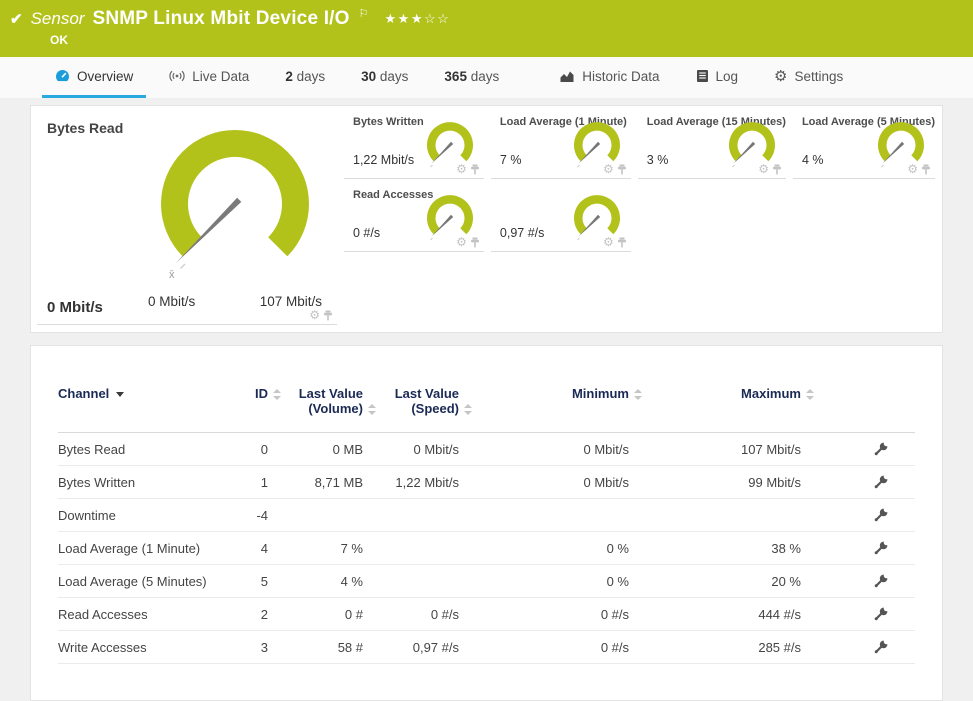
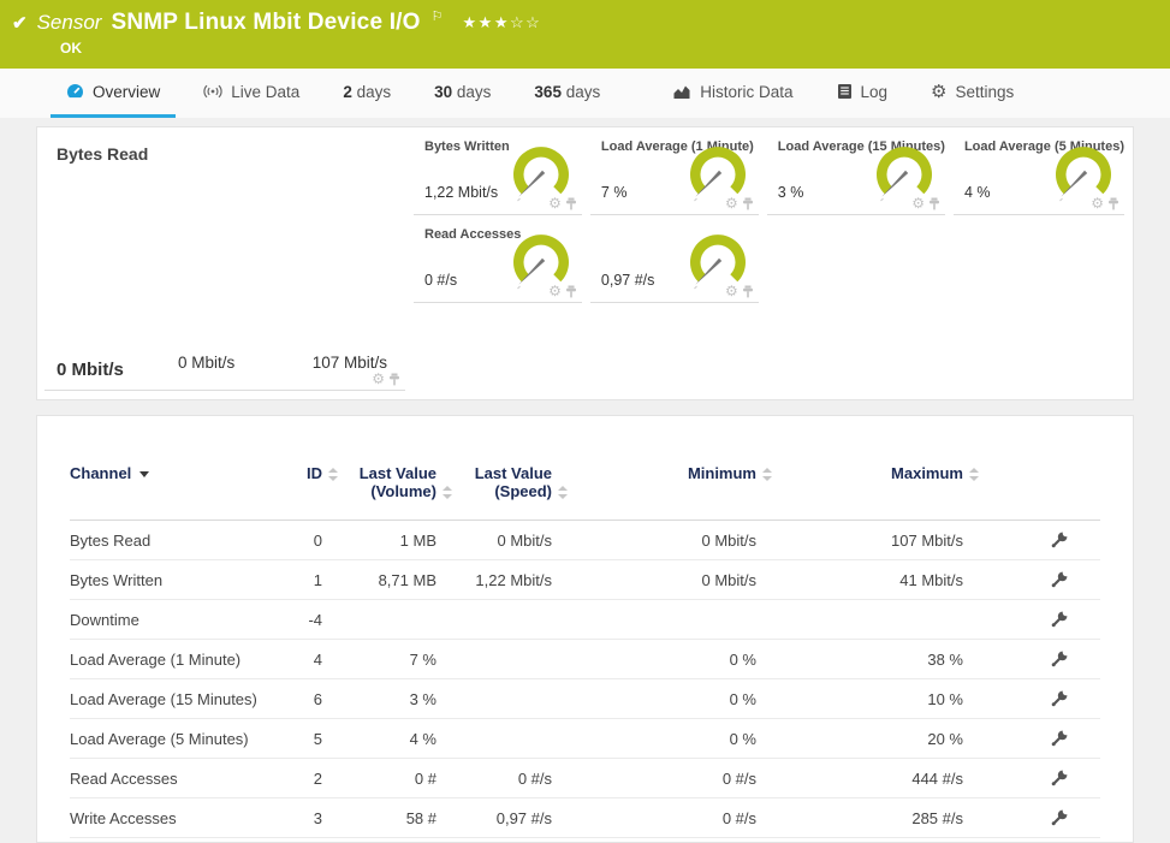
  ✔
  Sensor
  SNMP Linux Mbit Device I/O
  ⚐
  ★★★☆☆
  OK
  Overview
  Live Data
  2 days
  30 days
  365 days
  Historic Data
  Log
  ⚙
  Settings
  Bytes Read
- x̄
  0 Mbit/s
  107 Mbit/s
  0 Mbit/s
  ⚙
  Bytes Written
  1,22 Mbit/s
  ⚙
  Load Average (1 Minute)
  7 %
  ⚙
  Load Average (15 Minutes)
  3 %
  ⚙
  Load Average (5 Minutes)
  4 %
  ⚙
  Read Accesses
  0 #/s
  ⚙
  0,97 #/s
  ⚙
  Channel	ID	Last Value (Volume)	Last Value (Speed)	Minimum	Maximum
- Bytes Read	0	0 MB	0 Mbit/s	0 Mbit/s	107 Mbit/s
+ Bytes Read	0	1 MB	0 Mbit/s	0 Mbit/s	107 Mbit/s
- Bytes Written	1	8,71 MB	1,22 Mbit/s	0 Mbit/s	99 Mbit/s
+ Bytes Written	1	8,71 MB	1,22 Mbit/s	0 Mbit/s	41 Mbit/s
  Downtime	-4
  Load Average (1 Minute)	4	7 %		0 %	38 %
+ Load Average (15 Minutes)	6	3 %		0 %	10 %
  Load Average (5 Minutes)	5	4 %		0 %	20 %
  Read Accesses	2	0 #	0 #/s	0 #/s	444 #/s
  Write Accesses	3	58 #	0,97 #/s	0 #/s	285 #/s
